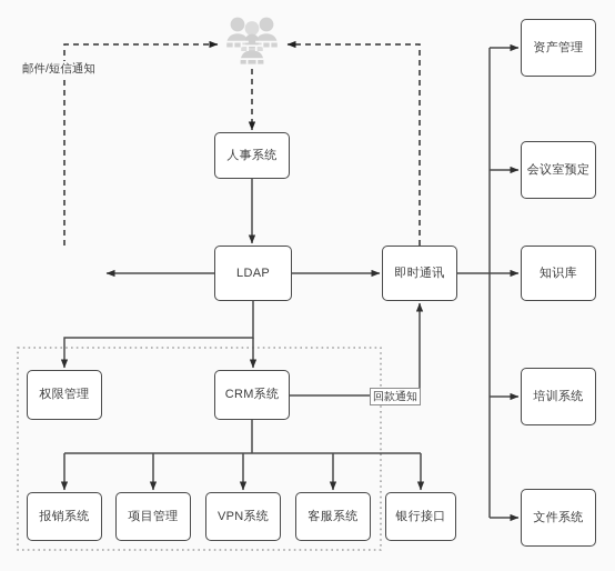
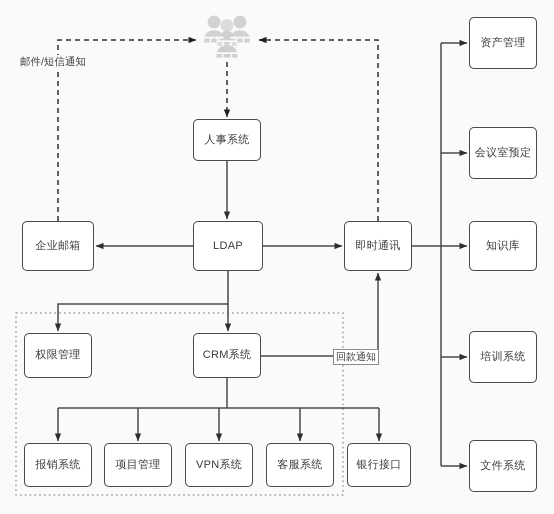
  人事系统
+ 企业邮箱
  LDAP
  即时通讯
  资产管理
  会议室预定
  知识库
  培训系统
  文件系统
  权限管理
  CRM系统
  报销系统
  项目管理
  VPN系统
  客服系统
  银行接口
  邮件/短信通知
  回款通知
